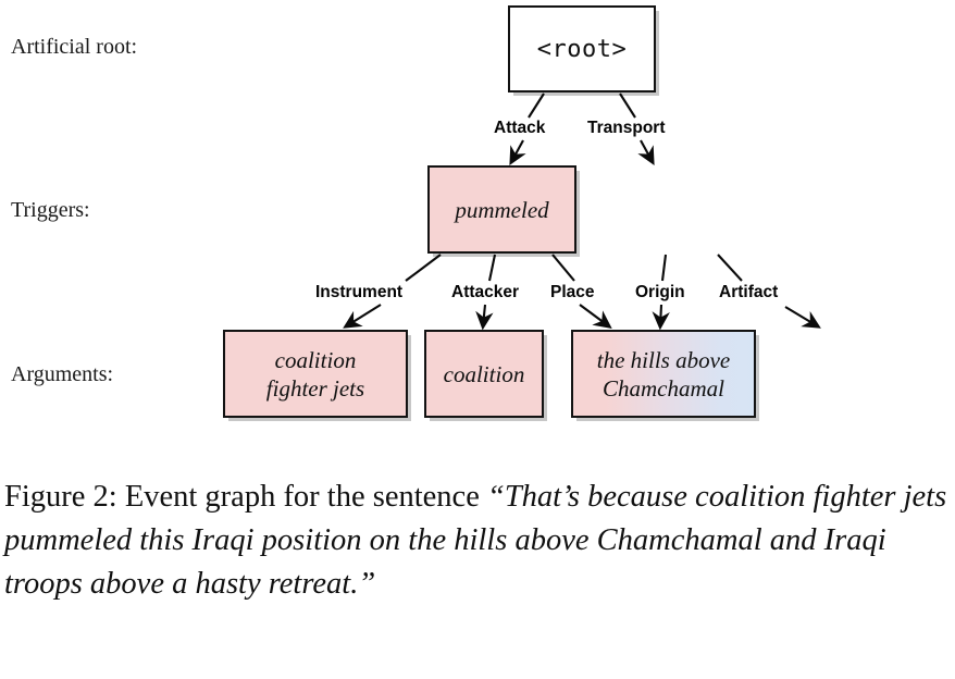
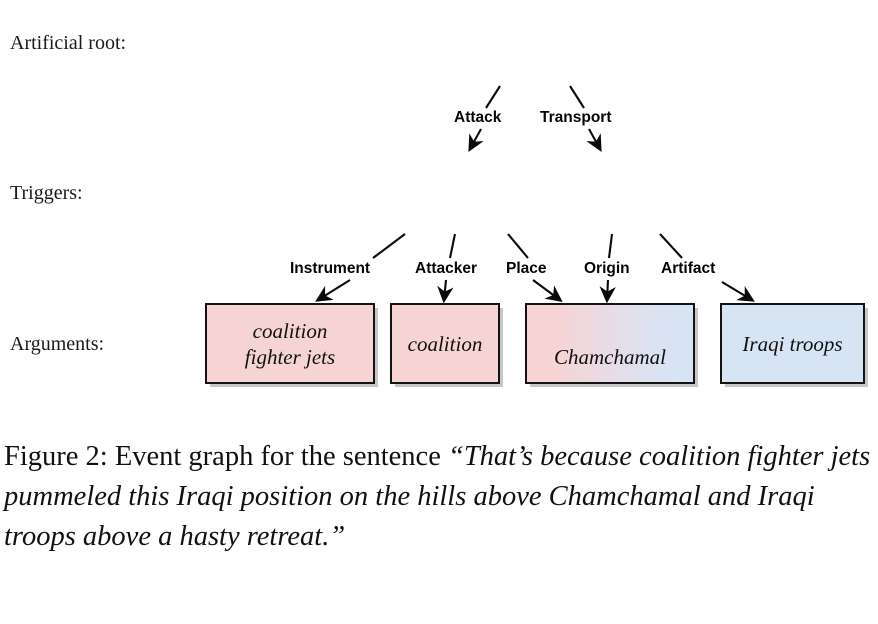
  Artificial root:
  Triggers:
  Arguments:
- <root>
- pummeled
  coalition
  fighter jets
  coalition
- the hills above
  Chamchamal
+ Iraqi troops
  Attack
  Transport
  Instrument
  Attacker
  Place
  Origin
  Artifact
  Figure 2: Event graph for the sentence “That’s because coalition fighter jets pummeled this Iraqi position on the hills above Chamchamal and Iraqi troops above a hasty retreat.”
